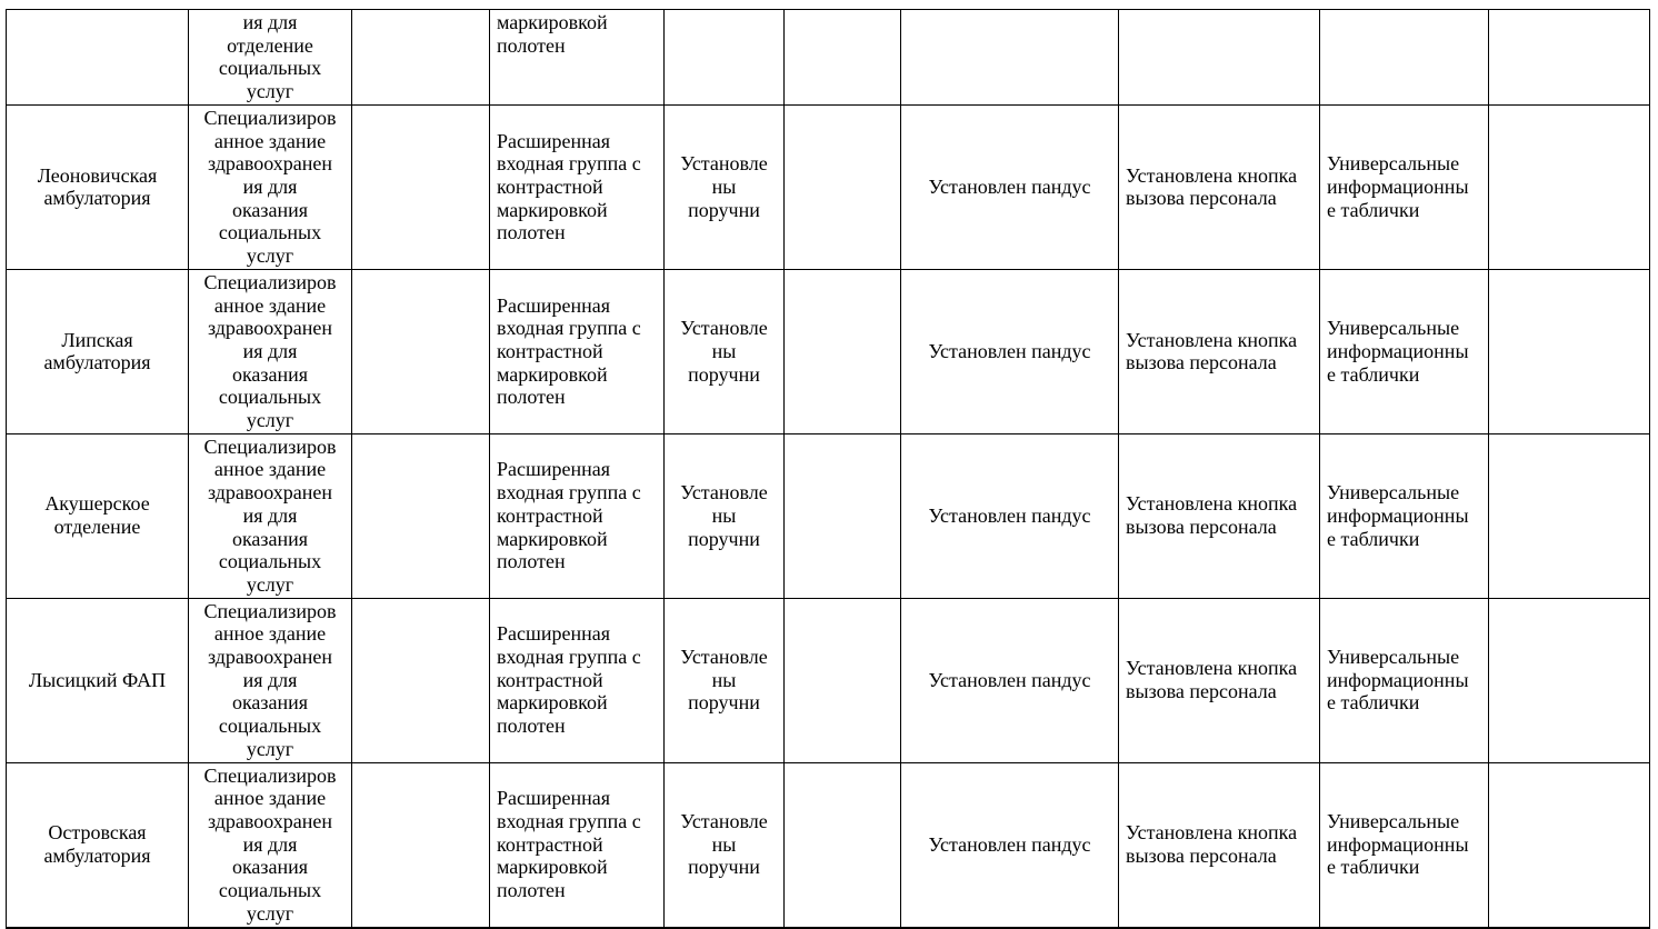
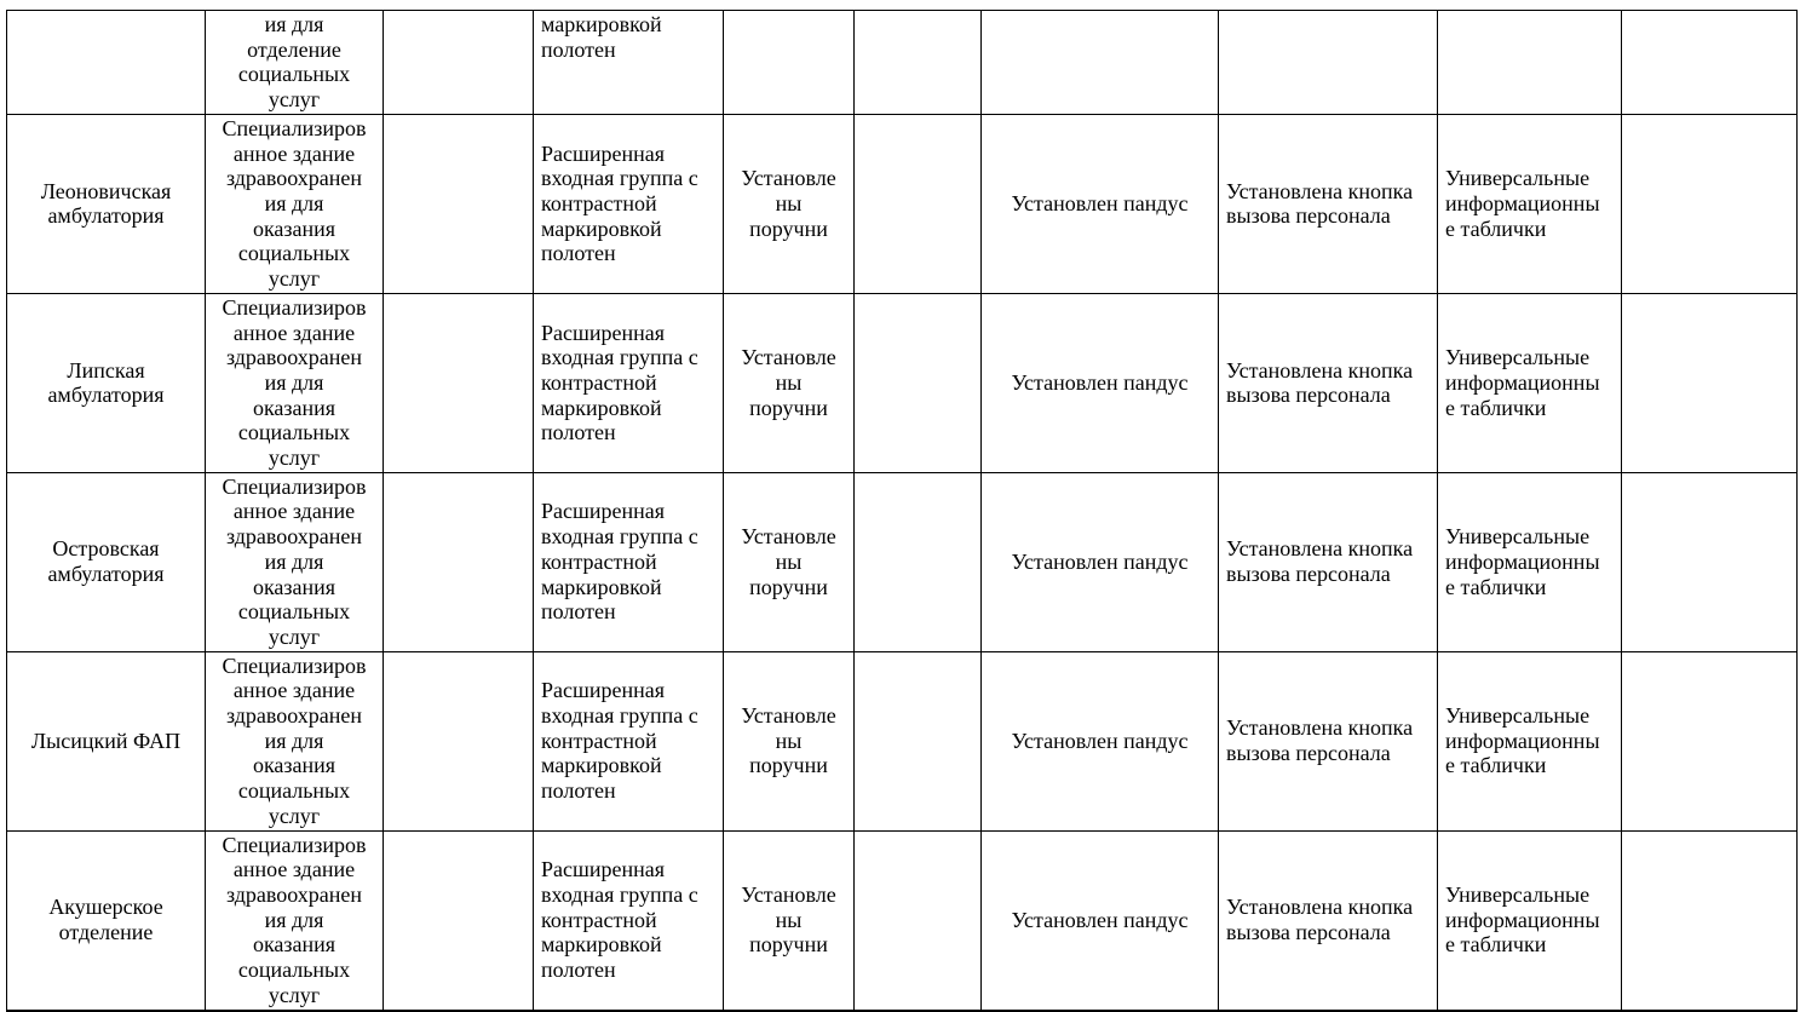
  	ия для отделение социальных услуг		маркировкой полотен
  Леоновичская амбулатория	Специализиров анное здание здравоохранен ия для оказания социальных услуг		Расширенная входная группа с контрастной маркировкой полотен	Установле ны поручни		Установлен пандус	Установлена кнопка вызова персонала	Универсальные информационны е таблички
  Липская амбулатория	Специализиров анное здание здравоохранен ия для оказания социальных услуг		Расширенная входная группа с контрастной маркировкой полотен	Установле ны поручни		Установлен пандус	Установлена кнопка вызова персонала	Универсальные информационны е таблички
- Акушерское отделение	Специализиров анное здание здравоохранен ия для оказания социальных услуг		Расширенная входная группа с контрастной маркировкой полотен	Установле ны поручни		Установлен пандус	Установлена кнопка вызова персонала	Универсальные информационны е таблички
+ Островская амбулатория	Специализиров анное здание здравоохранен ия для оказания социальных услуг		Расширенная входная группа с контрастной маркировкой полотен	Установле ны поручни		Установлен пандус	Установлена кнопка вызова персонала	Универсальные информационны е таблички
  Лысицкий ФАП	Специализиров анное здание здравоохранен ия для оказания социальных услуг		Расширенная входная группа с контрастной маркировкой полотен	Установле ны поручни		Установлен пандус	Установлена кнопка вызова персонала	Универсальные информационны е таблички
- Островская амбулатория	Специализиров анное здание здравоохранен ия для оказания социальных услуг		Расширенная входная группа с контрастной маркировкой полотен	Установле ны поручни		Установлен пандус	Установлена кнопка вызова персонала	Универсальные информационны е таблички
+ Акушерское отделение	Специализиров анное здание здравоохранен ия для оказания социальных услуг		Расширенная входная группа с контрастной маркировкой полотен	Установле ны поручни		Установлен пандус	Установлена кнопка вызова персонала	Универсальные информационны е таблички
